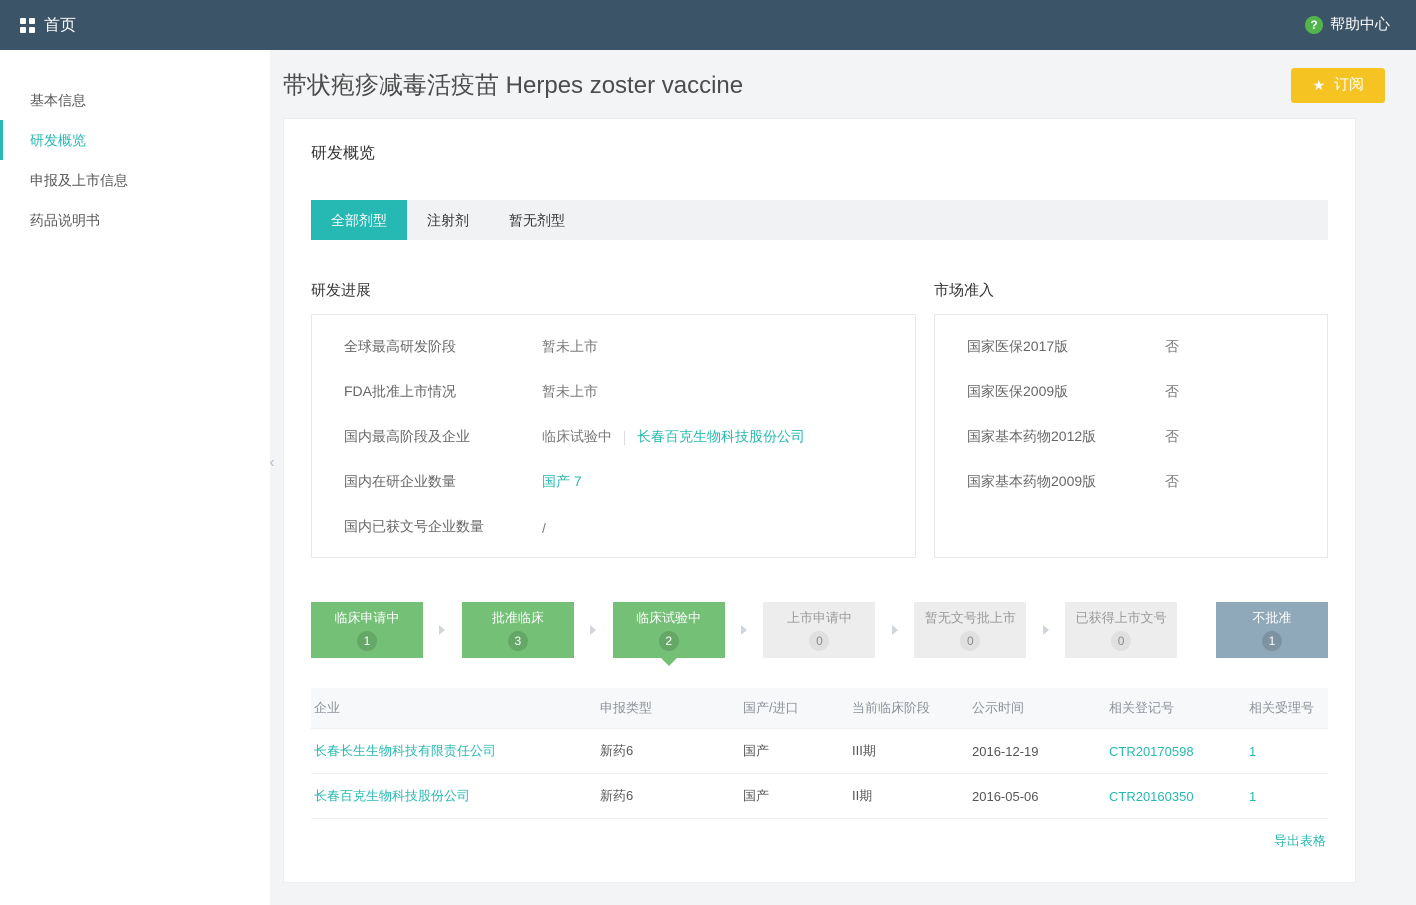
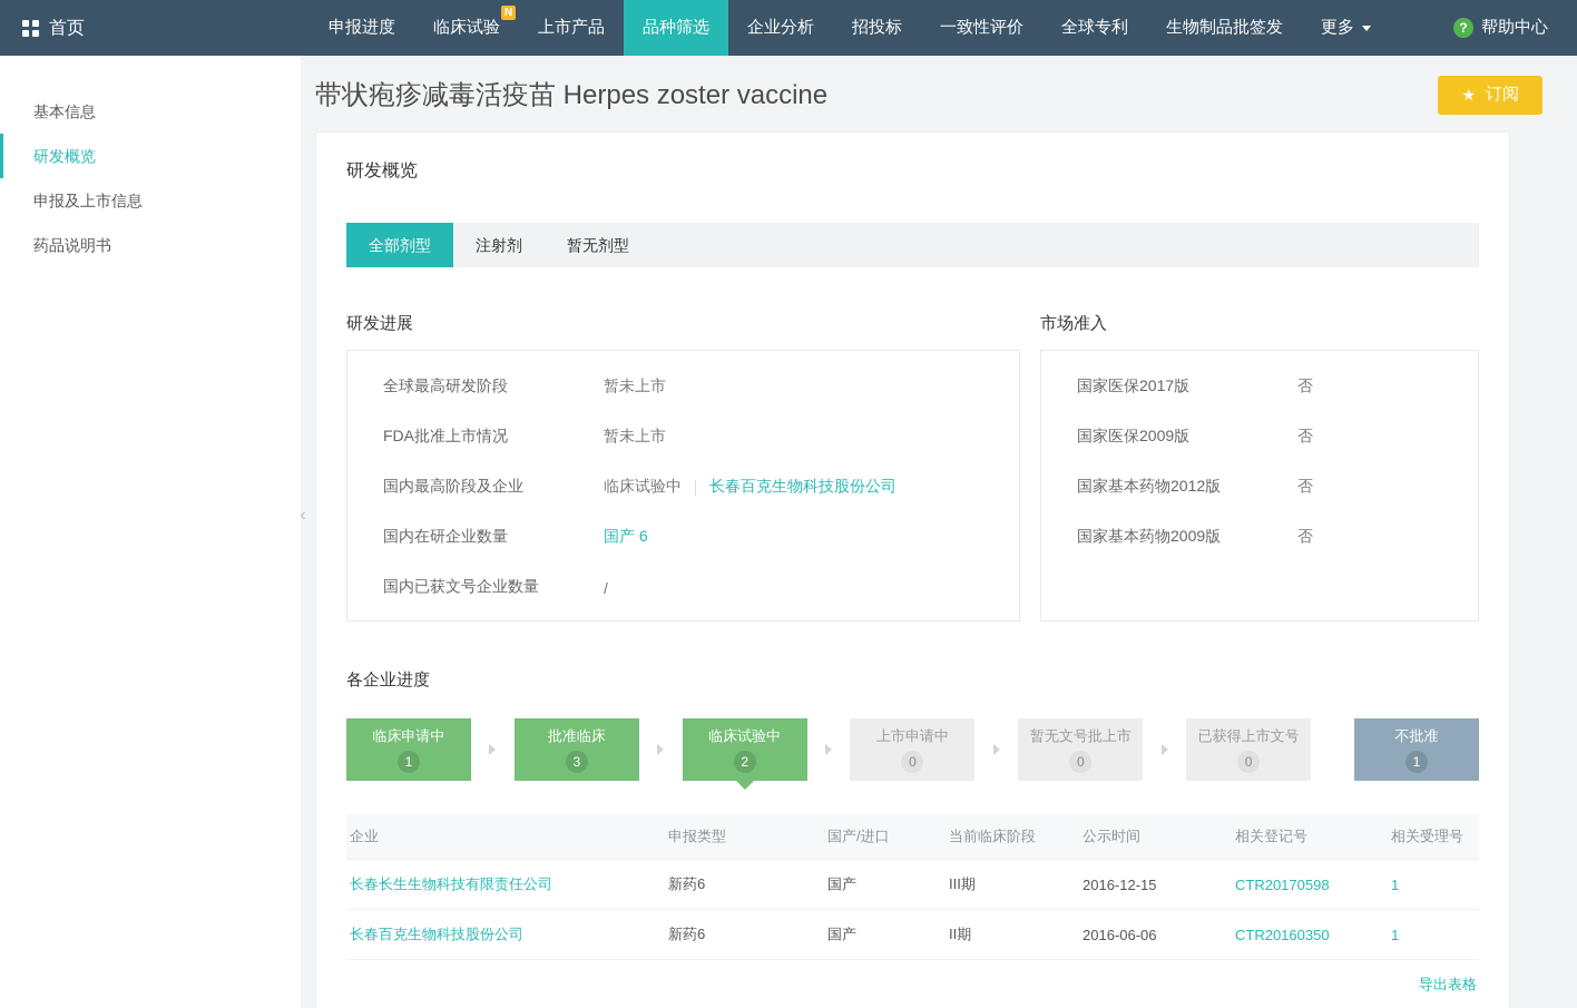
  首页
+ 申报进度
+ 临床试验
+ N
+ 上市产品
+ 品种筛选
+ 企业分析
+ 招投标
+ 一致性评价
+ 全球专利
+ 生物制品批签发
+ 更多
  ?
  帮助中心
  基本信息
  研发概览
  申报及上市信息
  药品说明书
  ‹
  带状疱疹减毒活疫苗 Herpes zoster vaccine
  ★
  订阅
  研发概览
  全部剂型
  注射剂
  暂无剂型
  研发进展
  全球最高研发阶段
  暂未上市
  FDA批准上市情况
  暂未上市
  国内最高阶段及企业
  临床试验中
  长春百克生物科技股份公司
  国内在研企业数量
- 国产 7
+ 国产 6
  国内已获文号企业数量
  /
  市场准入
  国家医保2017版
  否
  国家医保2009版
  否
  国家基本药物2012版
  否
  国家基本药物2009版
  否
+ 各企业进度
  临床申请中
  1
  批准临床
  3
  临床试验中
  2
  上市申请中
  0
  暂无文号批上市
  0
  已获得上市文号
  0
  不批准
  1
  企业	申报类型	国产/进口	当前临床阶段	公示时间	相关登记号	相关受理号
- 长春长生生物科技有限责任公司	新药6	国产	III期	2016-12-19	CTR20170598	1
+ 长春长生生物科技有限责任公司	新药6	国产	III期	2016-12-15	CTR20170598	1
- 长春百克生物科技股份公司	新药6	国产	II期	2016-05-06	CTR20160350	1
+ 长春百克生物科技股份公司	新药6	国产	II期	2016-06-06	CTR20160350	1
  导出表格
